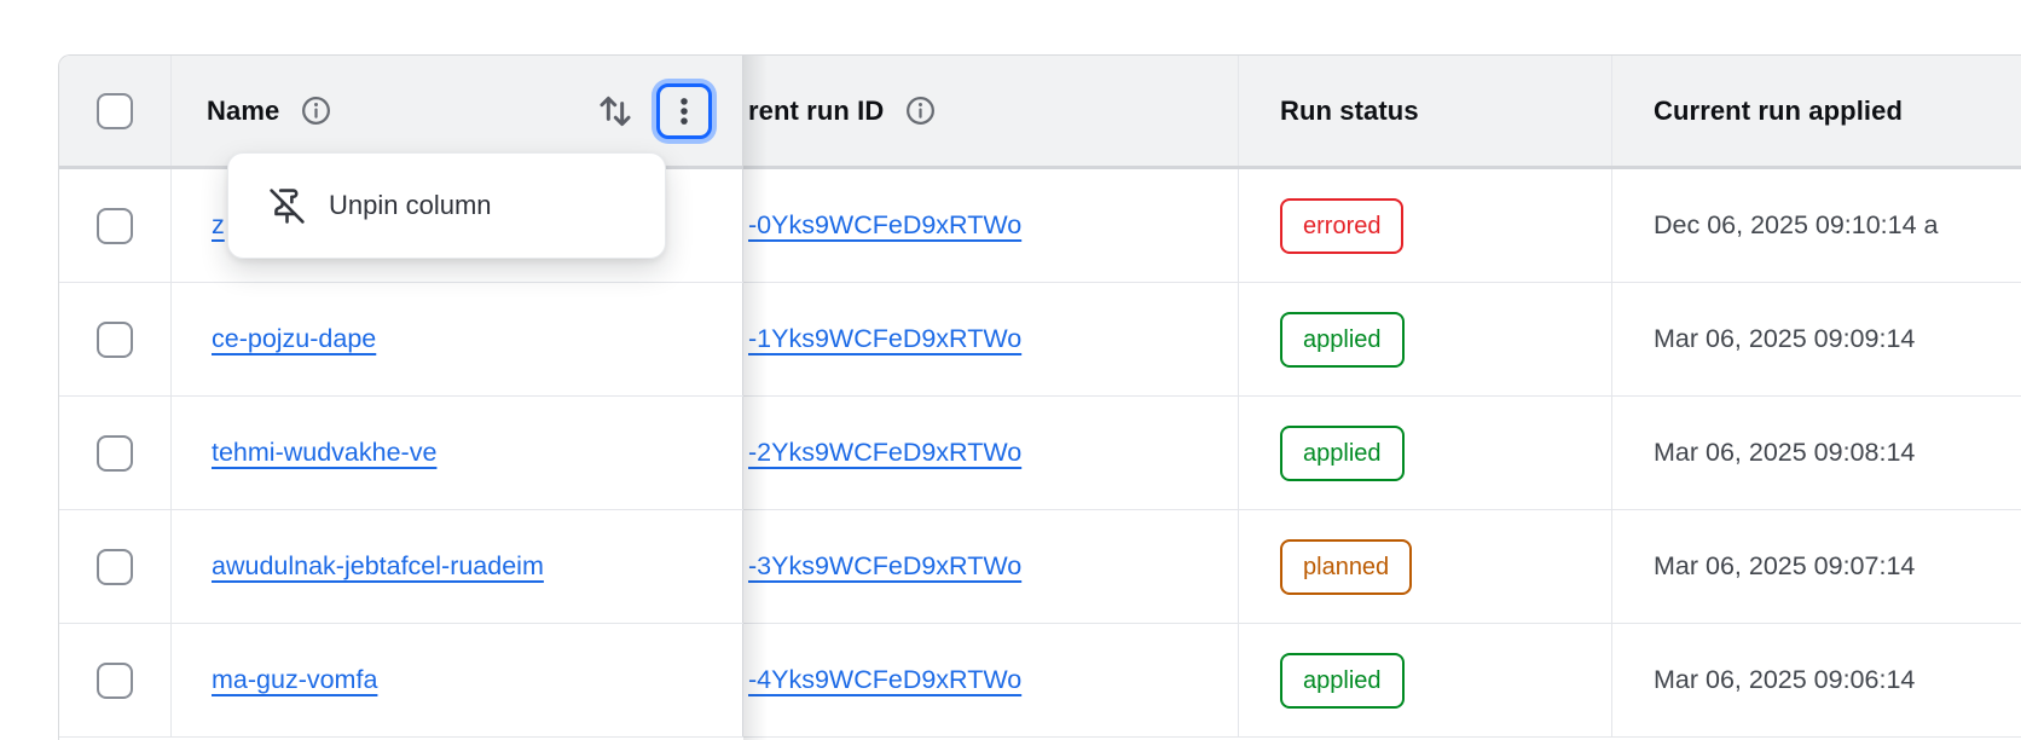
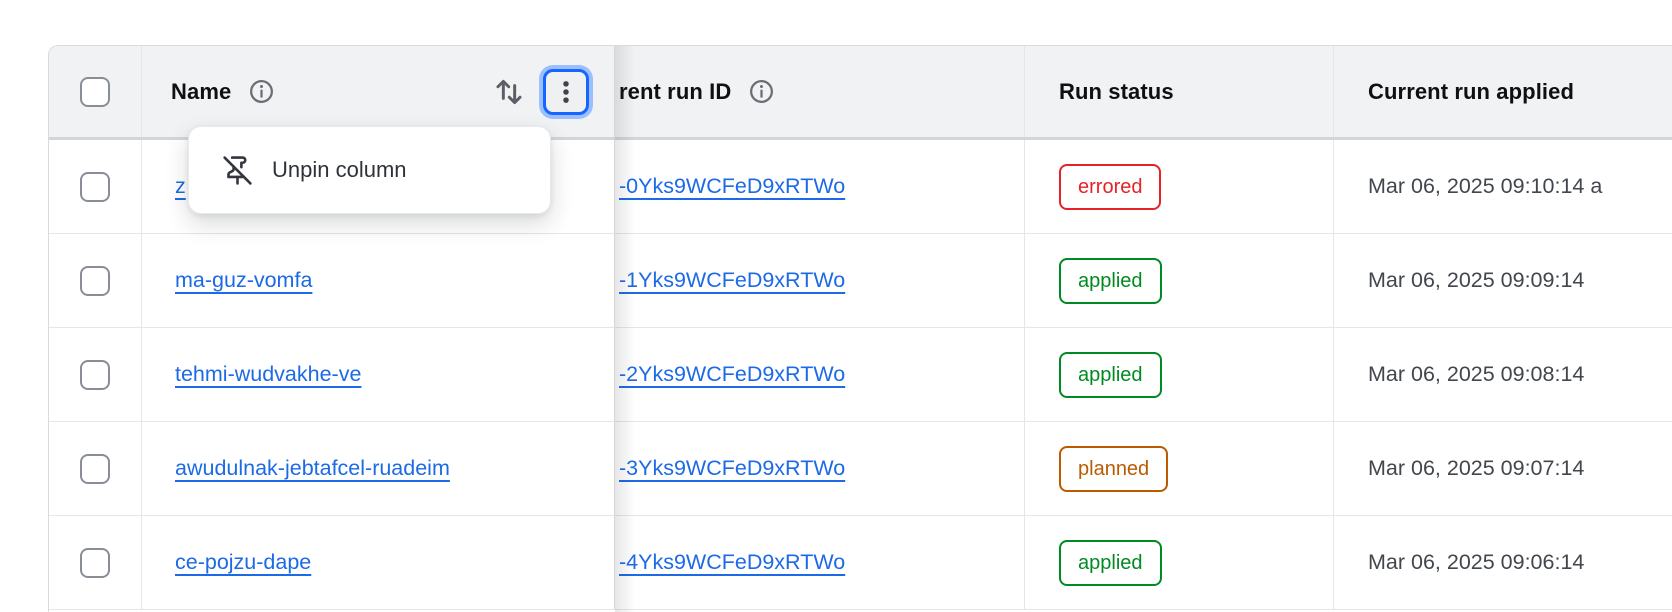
  Name
  nt run ID
  Run status
  Current run applied
  z
  Yks9WCFeD9xRTWo
  errored
- Dec 06, 2025 09:10:14 a
+ Mar 06, 2025 09:10:14 a
- ce-pojzu-dape
+ ma-guz-vomfa
  Yks9WCFeD9xRTWo
  applied
  Mar 06, 2025 09:09:14
  tehmi-wudvakhe-ve
  Yks9WCFeD9xRTWo
  applied
  Mar 06, 2025 09:08:14
  awudulnak-jebtafcel-ruadeim
  Yks9WCFeD9xRTWo
  planned
  Mar 06, 2025 09:07:14
- ma-guz-vomfa
+ ce-pojzu-dape
  Yks9WCFeD9xRTWo
  applied
  Mar 06, 2025 09:06:14
  Unpin column
